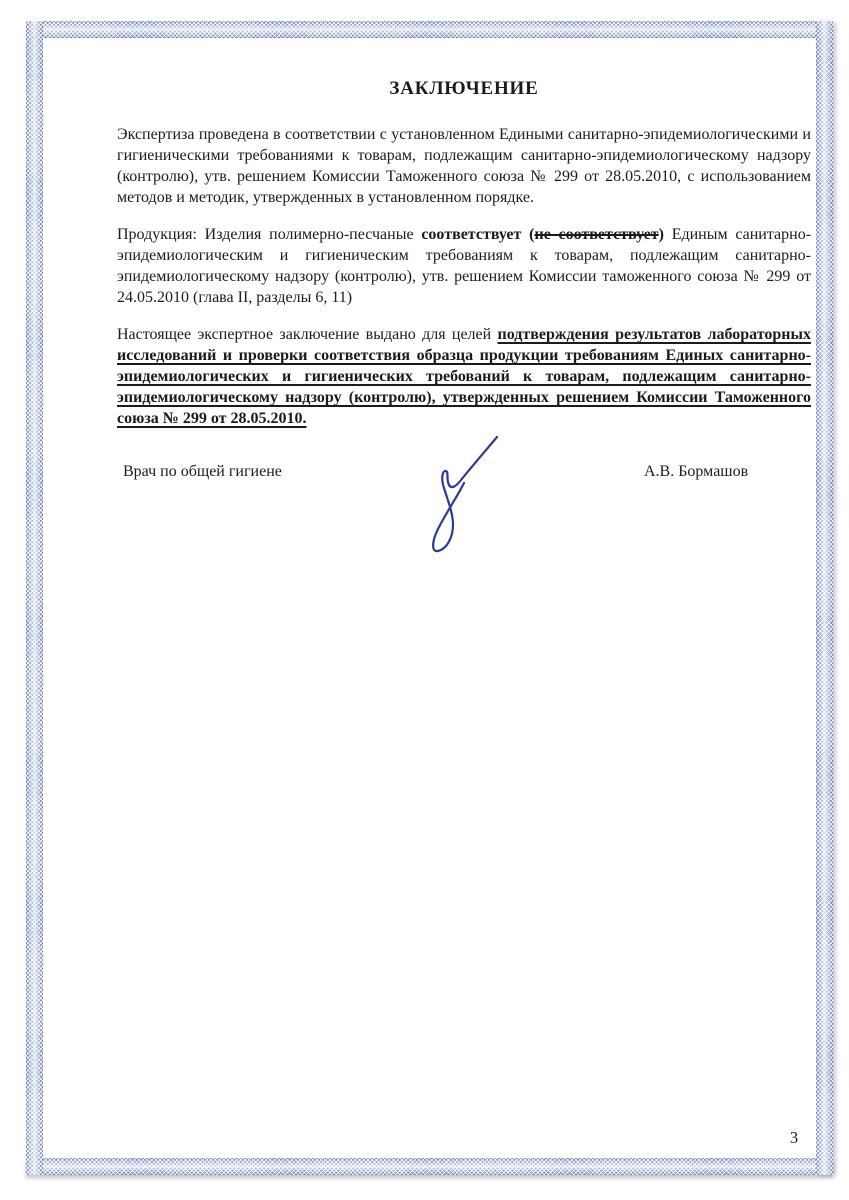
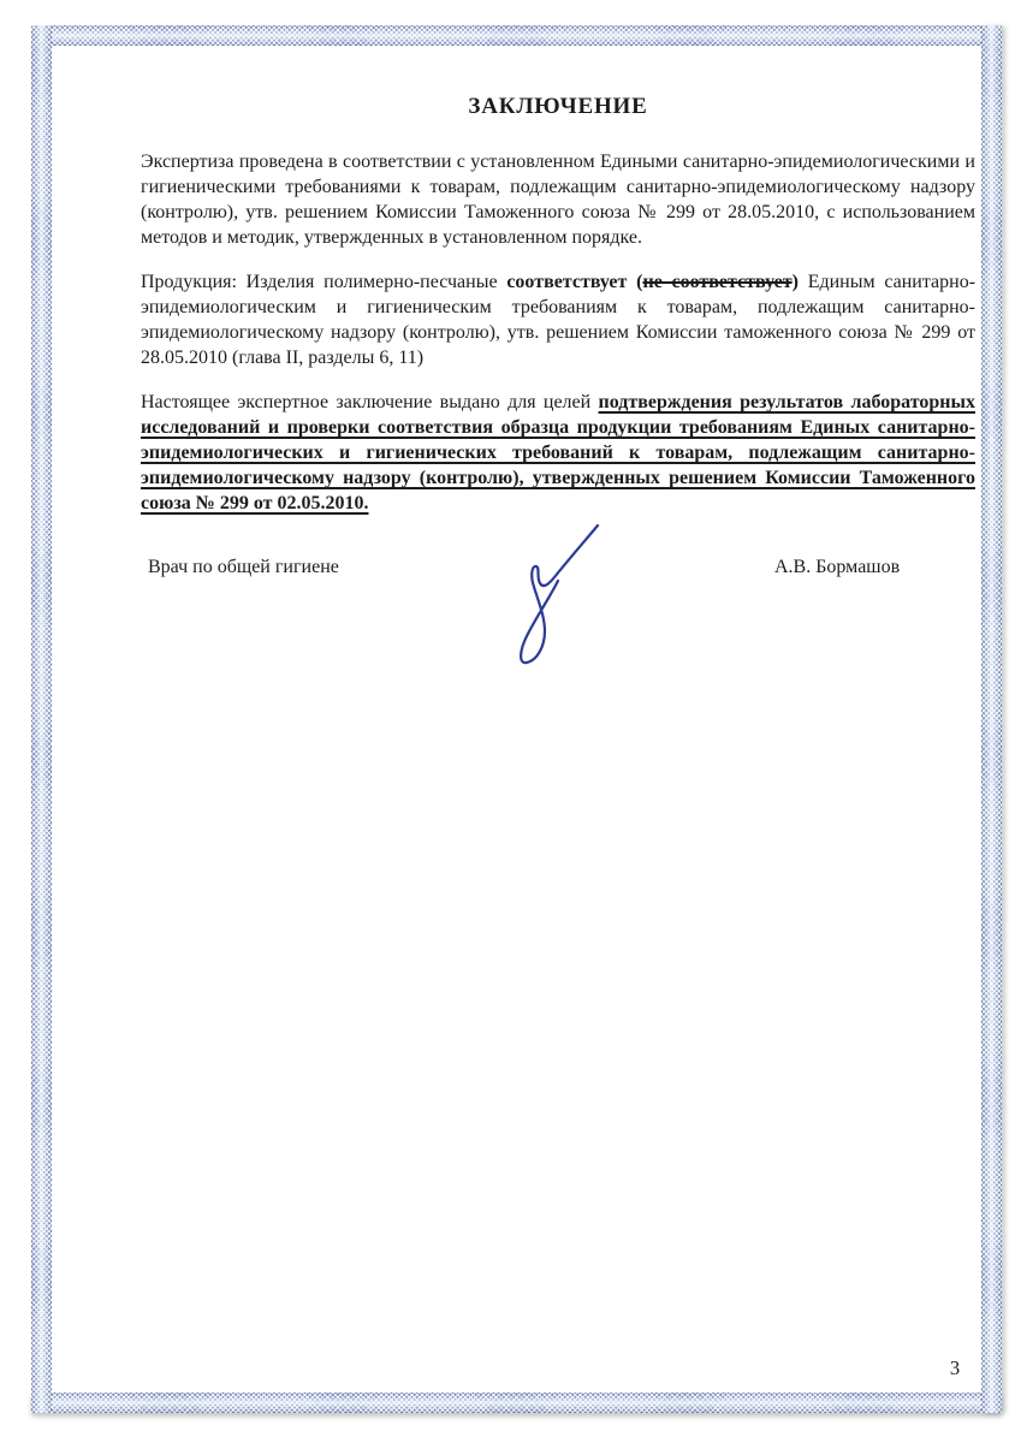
  ЗАКЛЮЧЕНИЕ
  Экспертиза проведена в соответствии с установленном Едиными санитарно-эпидемиологическими и гигиеническими требованиями к товарам, подлежащим санитарно-эпидемиологическому надзору (контролю), утв. решением Комиссии Таможенного союза № 299 от 28.05.2010, с использованием методов и методик, утвержденных в установленном порядке.
- Продукция: Изделия полимерно-песчаные соответствует (не соответствует) Единым санитарно-эпидемиологическим и гигиеническим требованиям к товарам, подлежащим санитарно-эпидемиологическому надзору (контролю), утв. решением Комиссии таможенного союза № 299 от 24.05.2010 (глава II, разделы 6, 11)
+ Продукция: Изделия полимерно-песчаные соответствует (не соответствует) Единым санитарно-эпидемиологическим и гигиеническим требованиям к товарам, подлежащим санитарно-эпидемиологическому надзору (контролю), утв. решением Комиссии таможенного союза № 299 от 28.05.2010 (глава II, разделы 6, 11)
- Настоящее экспертное заключение выдано для целей подтверждения результатов лабораторных исследований и проверки соответствия образца продукции требованиям Единых санитарно-эпидемиологических и гигиенических требований к товарам, подлежащим санитарно-эпидемиологическому надзору (контролю), утвержденных решением Комиссии Таможенного союза № 299 от 28.05.2010.
+ Настоящее экспертное заключение выдано для целей подтверждения результатов лабораторных исследований и проверки соответствия образца продукции требованиям Единых санитарно-эпидемиологических и гигиенических требований к товарам, подлежащим санитарно-эпидемиологическому надзору (контролю), утвержденных решением Комиссии Таможенного союза № 299 от 02.05.2010.
  Врач по общей гигиене
  А.В. Бормашов
  3
